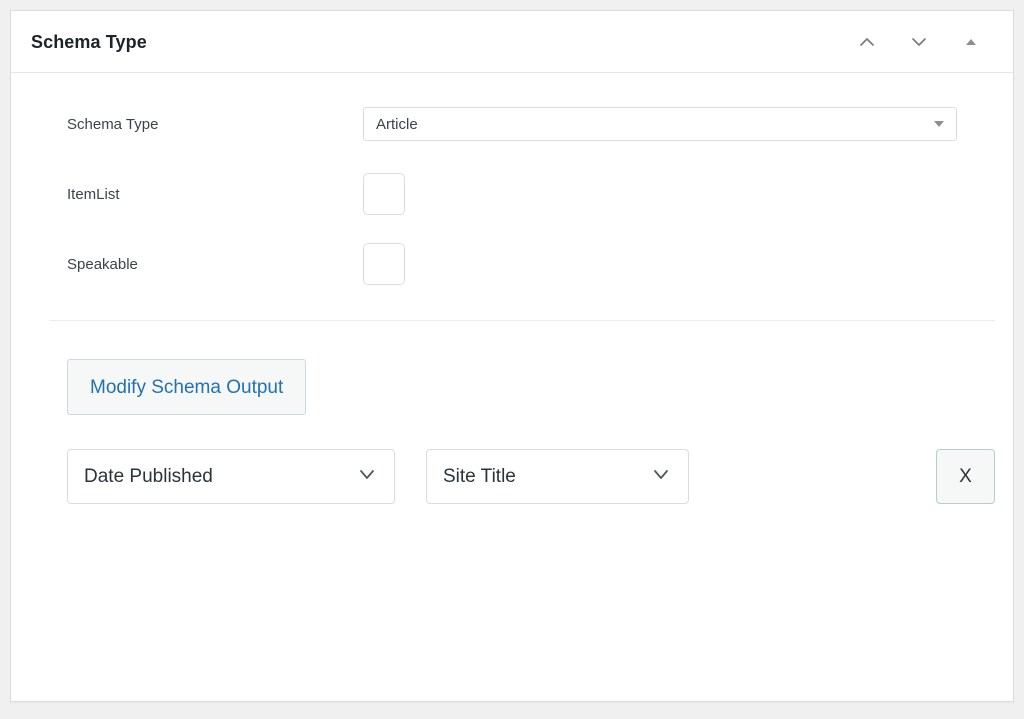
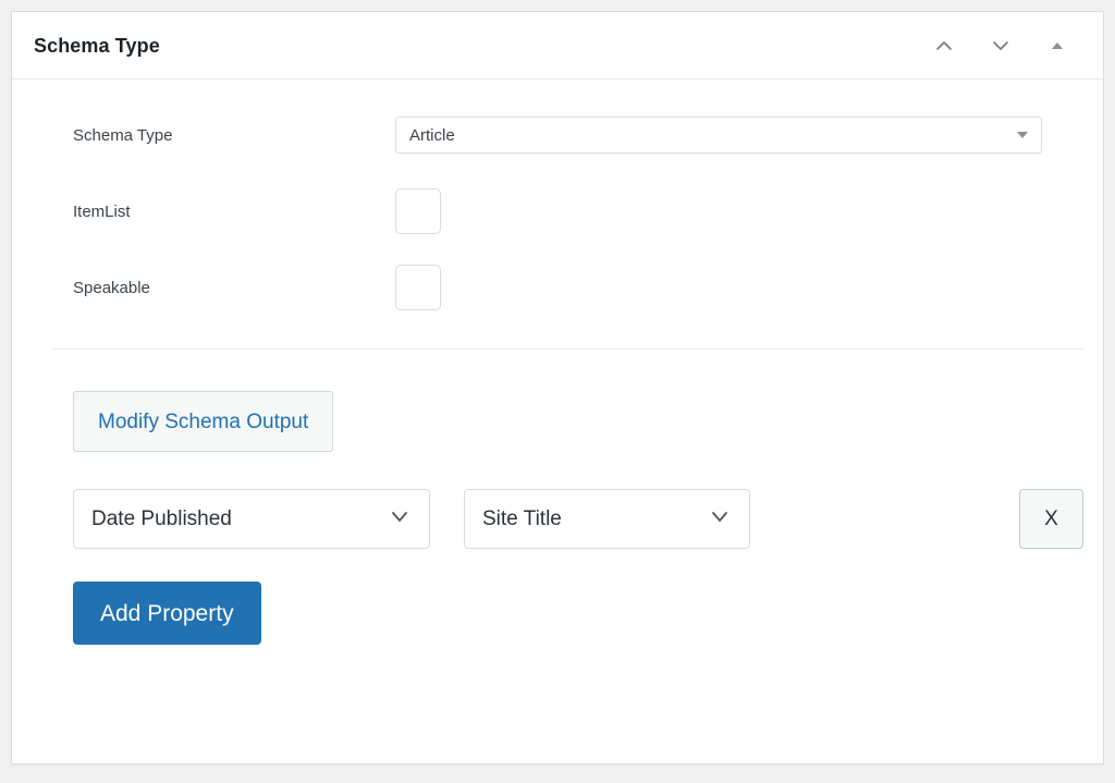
  Schema Type
  Schema Type
  Article
  ItemList
  Speakable
  Modify Schema Output
  Date Published
  Site Title
  X
+ Add Property
